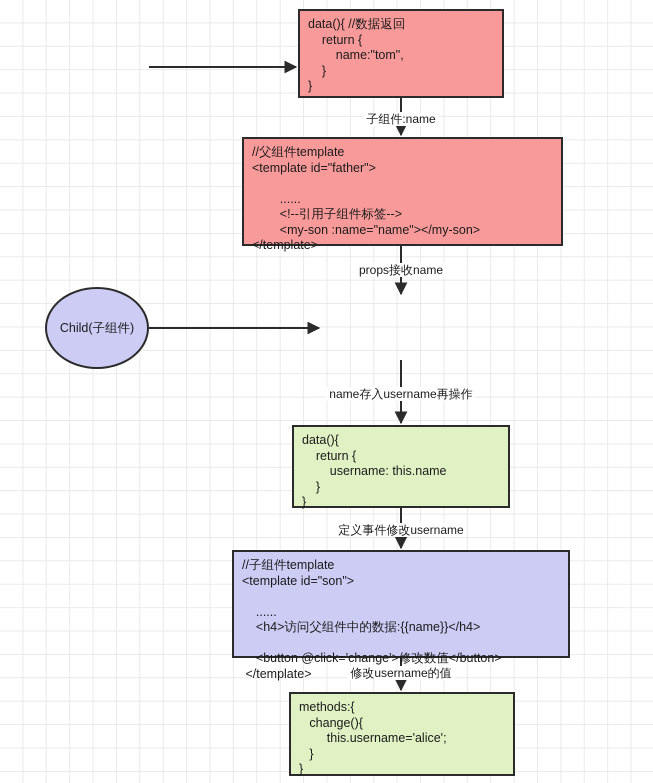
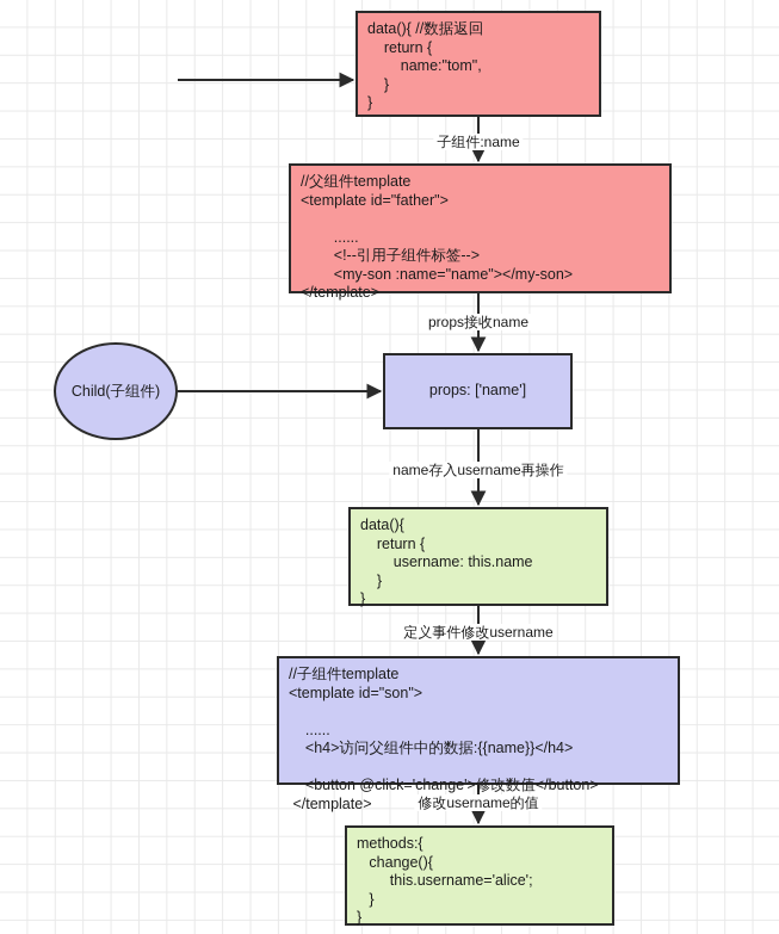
  data(){ //数据返回
  return {
  name:"tom",
  }
  }
  子组件:name
  //父组件template
  <template id="father">
  ......
  <!--引用子组件标签-->
  <my-son :name="name"></my-son>
  </template>
  props接收name
  Child(子组件)
+ props: ['name']
  name存入username再操作
  data(){
  return {
  username: this.name
  }
  }
  定义事件修改username
  //子组件template
  <template id="son">
  ......
  <h4>访问父组件中的数据:{{name}}</h4>
  <button @click='change'>修改数值</button>
  </template>
  修改username的值
  methods:{
  change(){
  this.username='alice';
  }
  }
